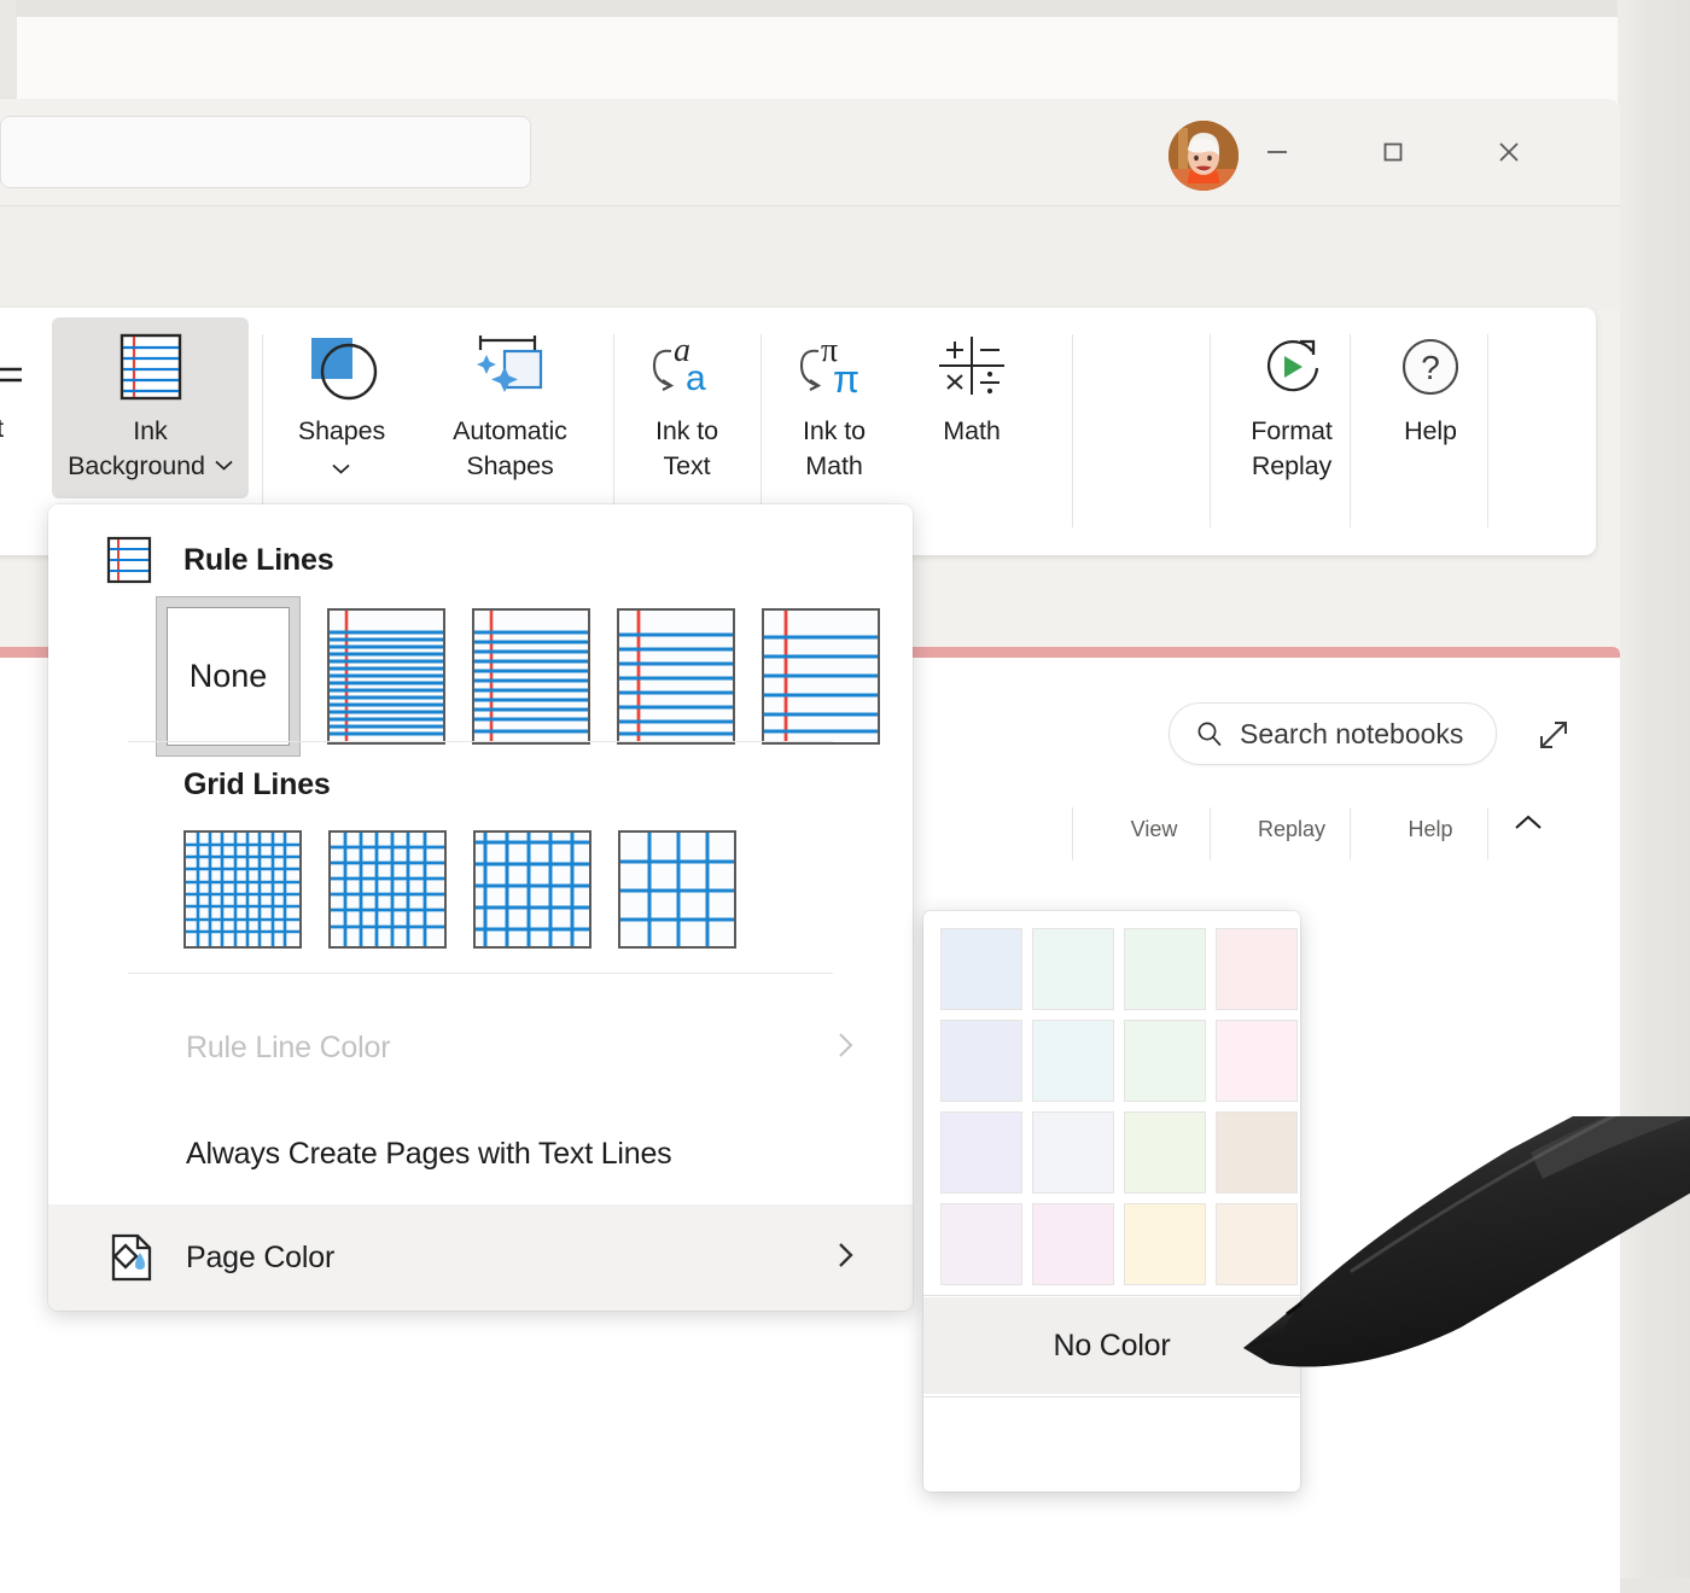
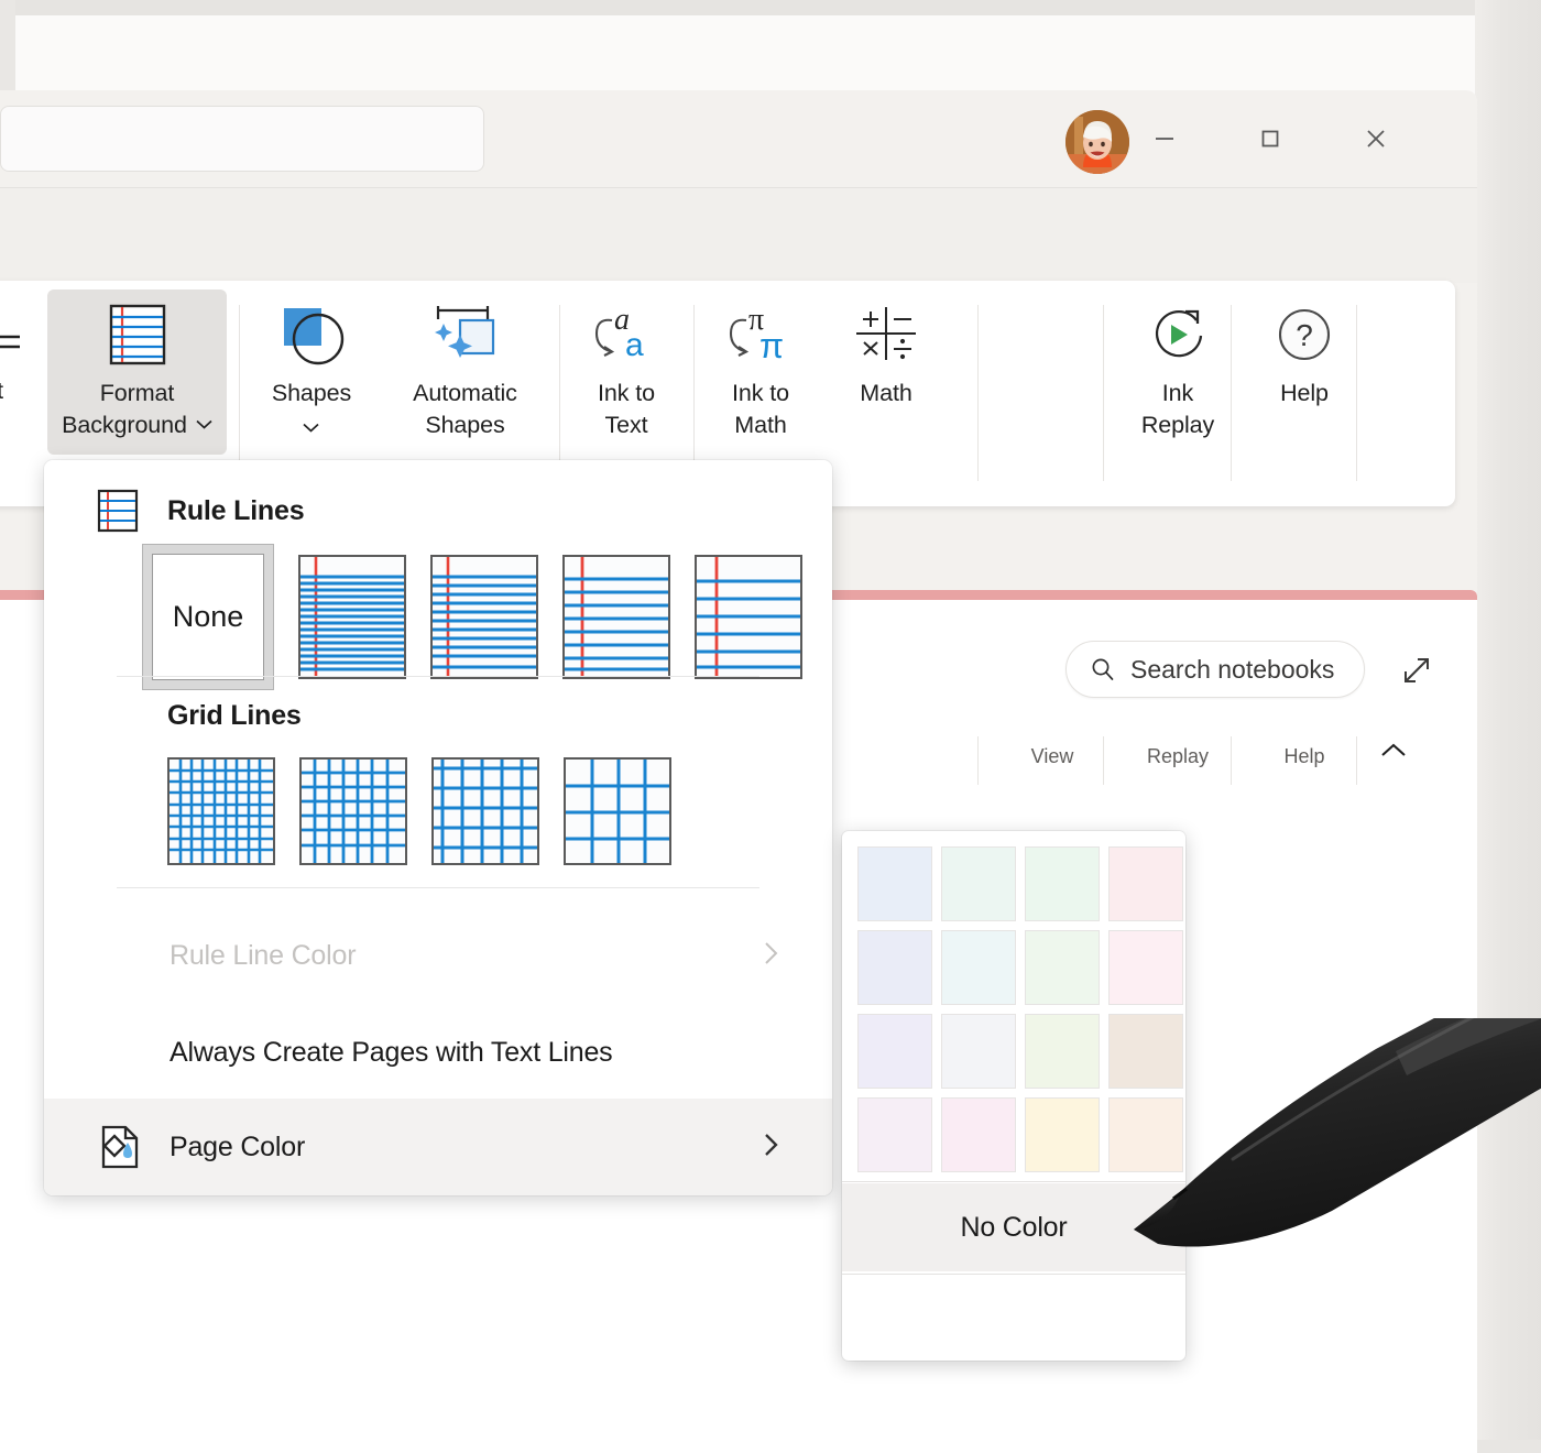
  Search notebooks
- Ink
+ Format
  Background
  Shapes
  Automatic
  Shapes
  a
  a
  Ink to
  Text
  π
  π
  Ink to
  Math
  Math
  View
- Format
+ Ink
  Replay
  Replay
  ?
  Help
  Help
  Rule Lines
  None
  Grid Lines
  Rule Line Color
  Always Create Pages with Text Lines
  Page Color
  No Color
